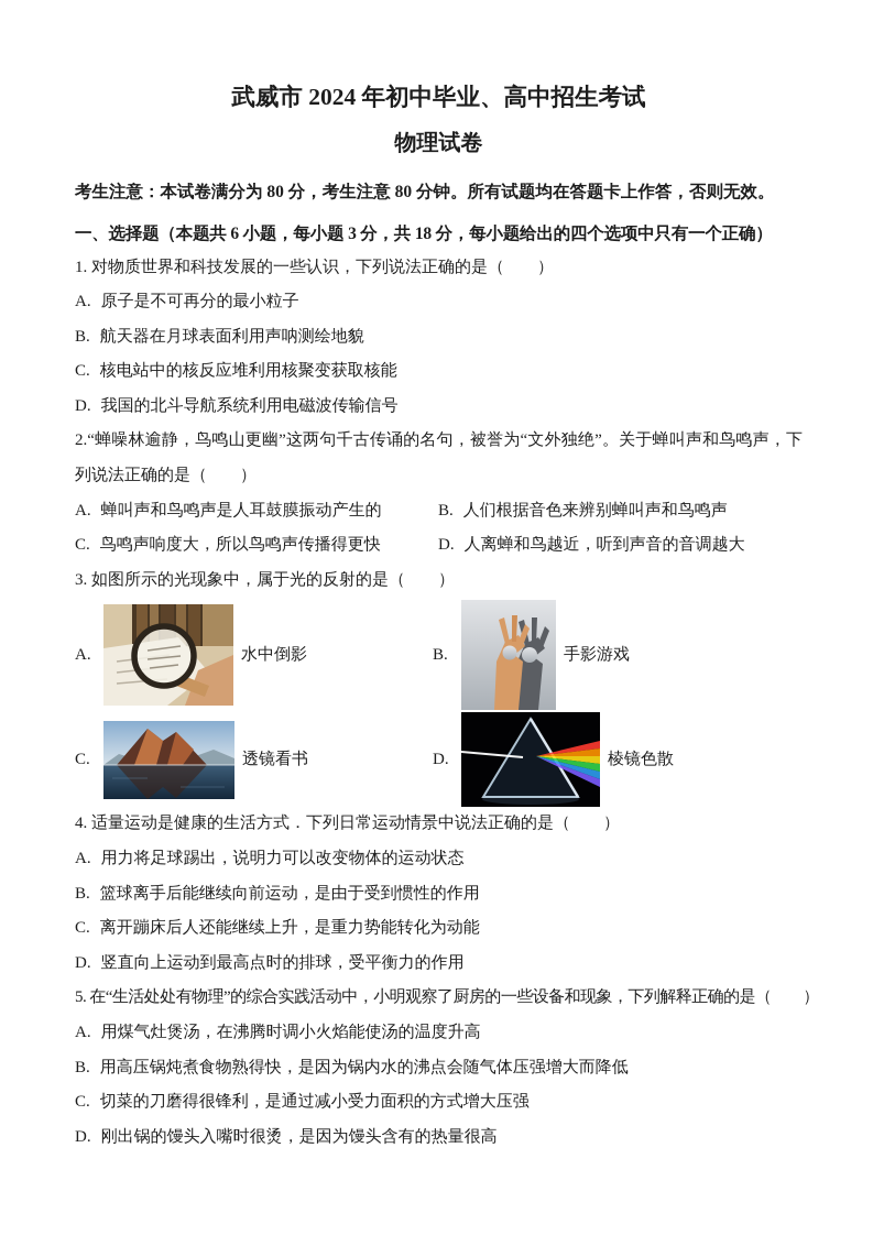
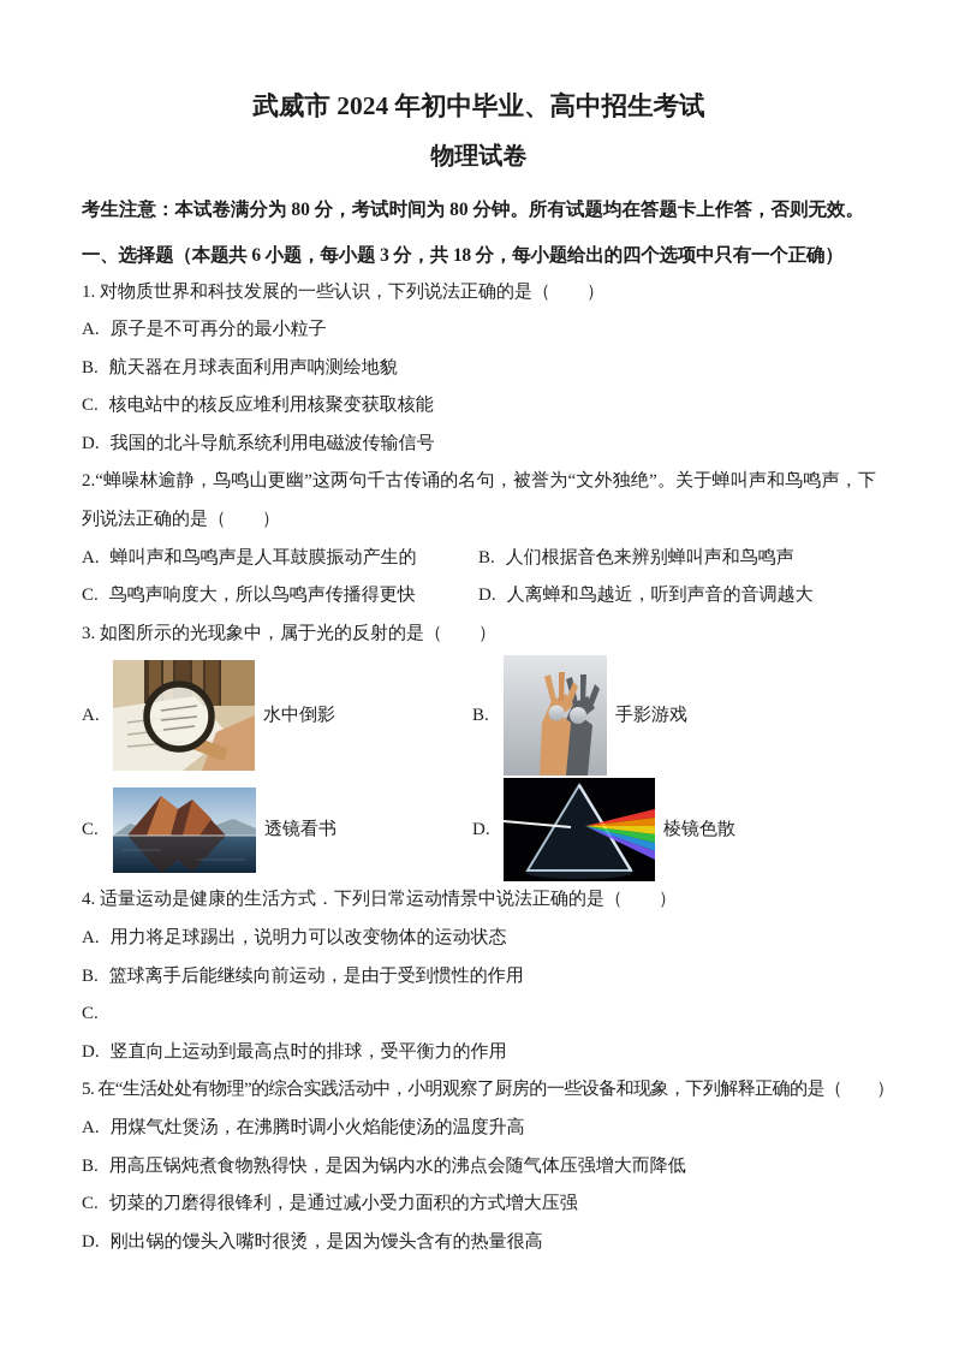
  武威市 2024 年初中毕业、高中招生考试
  物理试卷
- 考生注意：本试卷满分为 80 分，考生注意 80 分钟。所有试题均在答题卡上作答，否则无效。
+ 考生注意：本试卷满分为 80 分，考试时间为 80 分钟。所有试题均在答题卡上作答，否则无效。
  一、选择题（本题共 6 小题，每小题 3 分，共 18 分，每小题给出的四个选项中只有一个正确）
  1. 对物质世界和科技发展的一些认识，下列说法正确的是（ ）
  A.
  原子是不可再分的最小粒子
  B.
  航天器在月球表面利用声呐测绘地貌
  C.
  核电站中的核反应堆利用核聚变获取核能
  D.
  我国的北斗导航系统利用电磁波传输信号
  2.“蝉噪林逾静，鸟鸣山更幽”这两句千古传诵的名句，被誉为“文外独绝”。关于蝉叫声和鸟鸣声，下列说法正确的是（ ）
  A.
  蝉叫声和鸟鸣声是人耳鼓膜振动产生的
  B.
  人们根据音色来辨别蝉叫声和鸟鸣声
  C.
  鸟鸣声响度大，所以鸟鸣声传播得更快
  D.
  人离蝉和鸟越近，听到声音的音调越大
  3. 如图所示的光现象中，属于光的反射的是（ ）
  A.
  水中倒影
  B.
  手影游戏
  C.
  透镜看书
  D.
  棱镜色散
  4. 适量运动是健康的生活方式．下列日常运动情景中说法正确的是（ ）
  A.
  用力将足球踢出，说明力可以改变物体的运动状态
  B.
  篮球离手后能继续向前运动，是由于受到惯性的作用
  C.
- 离开蹦床后人还能继续上升，是重力势能转化为动能
  D.
  竖直向上运动到最高点时的排球，受平衡力的作用
  5. 在“生活处处有物理”的综合实践活动中，小明观察了厨房的一些设备和现象，下列解释正确的是（ ）
  A.
  用煤气灶煲汤，在沸腾时调小火焰能使汤的温度升高
  B.
  用高压锅炖煮食物熟得快，是因为锅内水的沸点会随气体压强增大而降低
  C.
  切菜的刀磨得很锋利，是通过减小受力面积的方式增大压强
  D.
  刚出锅的馒头入嘴时很烫，是因为馒头含有的热量很高
